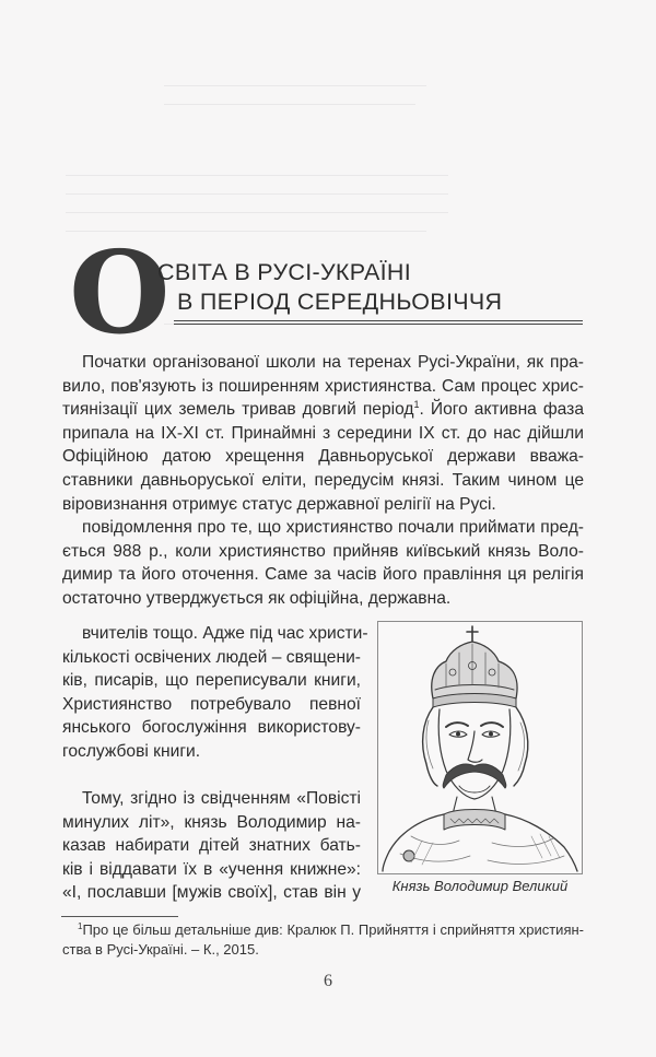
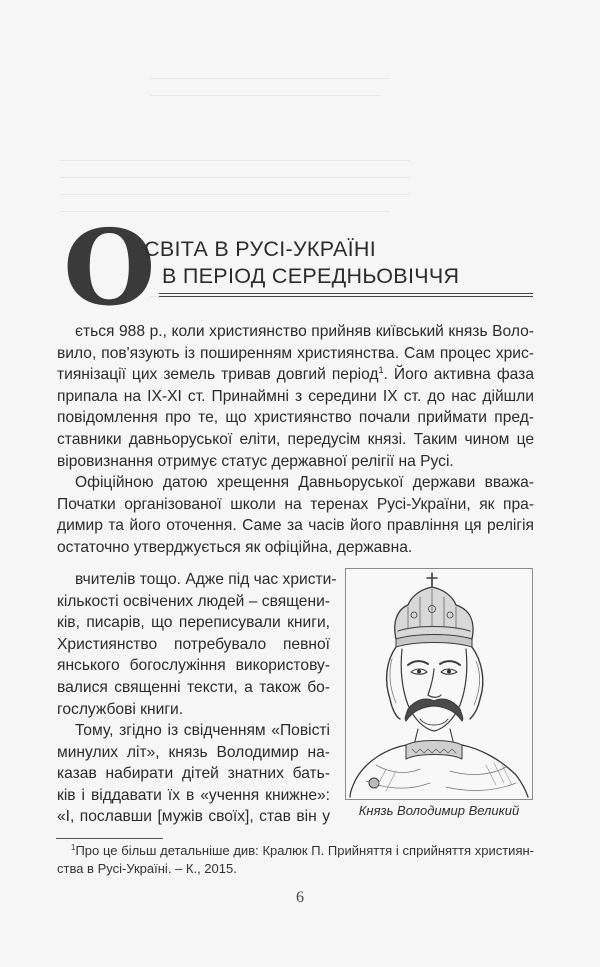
  О
  СВІТА В РУСІ-УКРАЇНІ
  В ПЕРІОД СЕРЕДНЬОВІЧЧЯ
- Початки організованої школи на теренах Русі-України, як пра-
+ ється 988 р., коли християнство прийняв київський князь Воло-
  вило, пов'язують із поширенням християнства. Сам процес хрис-
  тиянізації цих земель тривав довгий період1. Його активна фаза
  припала на IX-XI ст. Принаймні з середини IX ст. до нас дійшли
- Офіційною датою хрещення Давньоруської держави вважа-
+ повідомлення про те, що християнство почали приймати пред-
  ставники давньоруської еліти, передусім князі. Таким чином це
  віровизнання отримує статус державної релігії на Русі.
- повідомлення про те, що християнство почали приймати пред-
+ Офіційною датою хрещення Давньоруської держави вважа-
- ється 988 р., коли християнство прийняв київський князь Воло-
+ Початки організованої школи на теренах Русі-України, як пра-
  димир та його оточення. Саме за часів його правління ця релігія
  остаточно утверджується як офіційна, державна.
  вчителів тощо. Адже під час христи-
  кількості освічених людей – священи-
  ків, писарів, що переписували книги,
  Християнство потребувало певної
  янського богослужіння використову-
+ валися священні тексти, а також бо-
  гослужбові книги.
  Тому, згідно із свідченням «Повісті
  минулих літ», князь Володимир на-
  казав набирати дітей знатних бать-
  ків і віддавати їх в «учення книжне»:
  «І, пославши [мужів своїх], став він у
  Князь Володимир Великий
  1Про це більш детальніше див: Кралюк П. Прийняття і сприйняття християн-
  ства в Русі-Україні. – К., 2015.
  6
